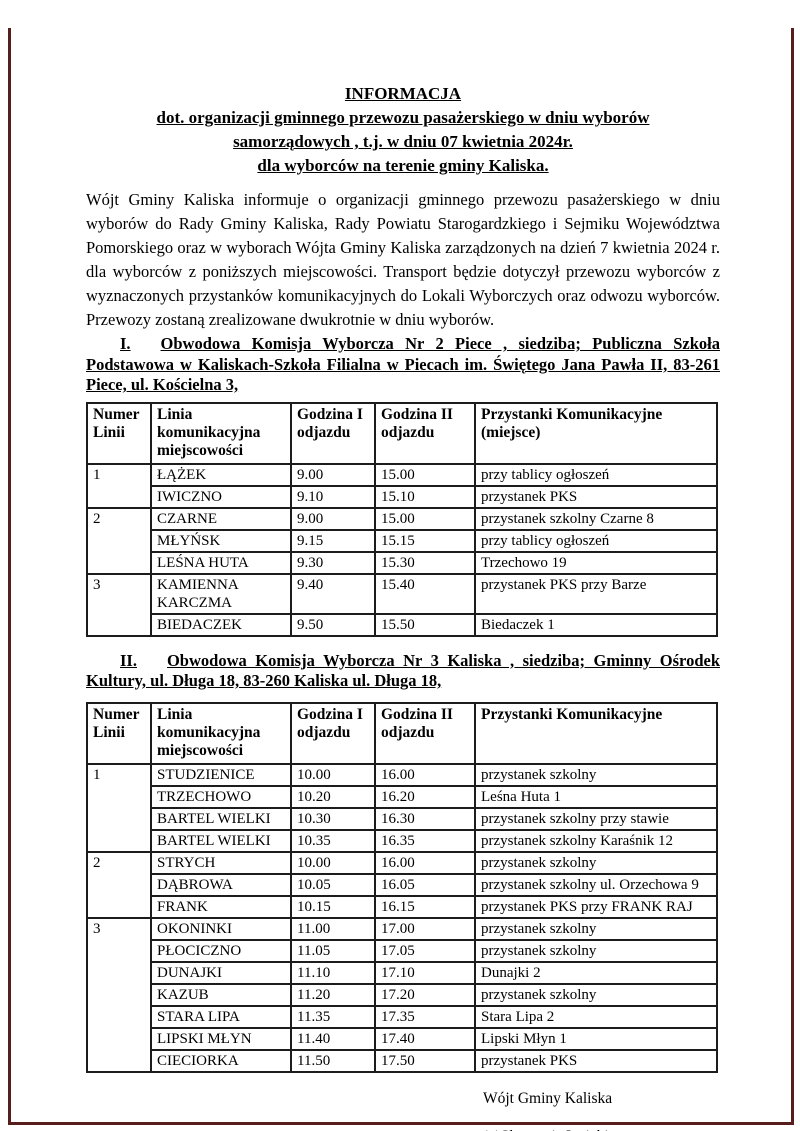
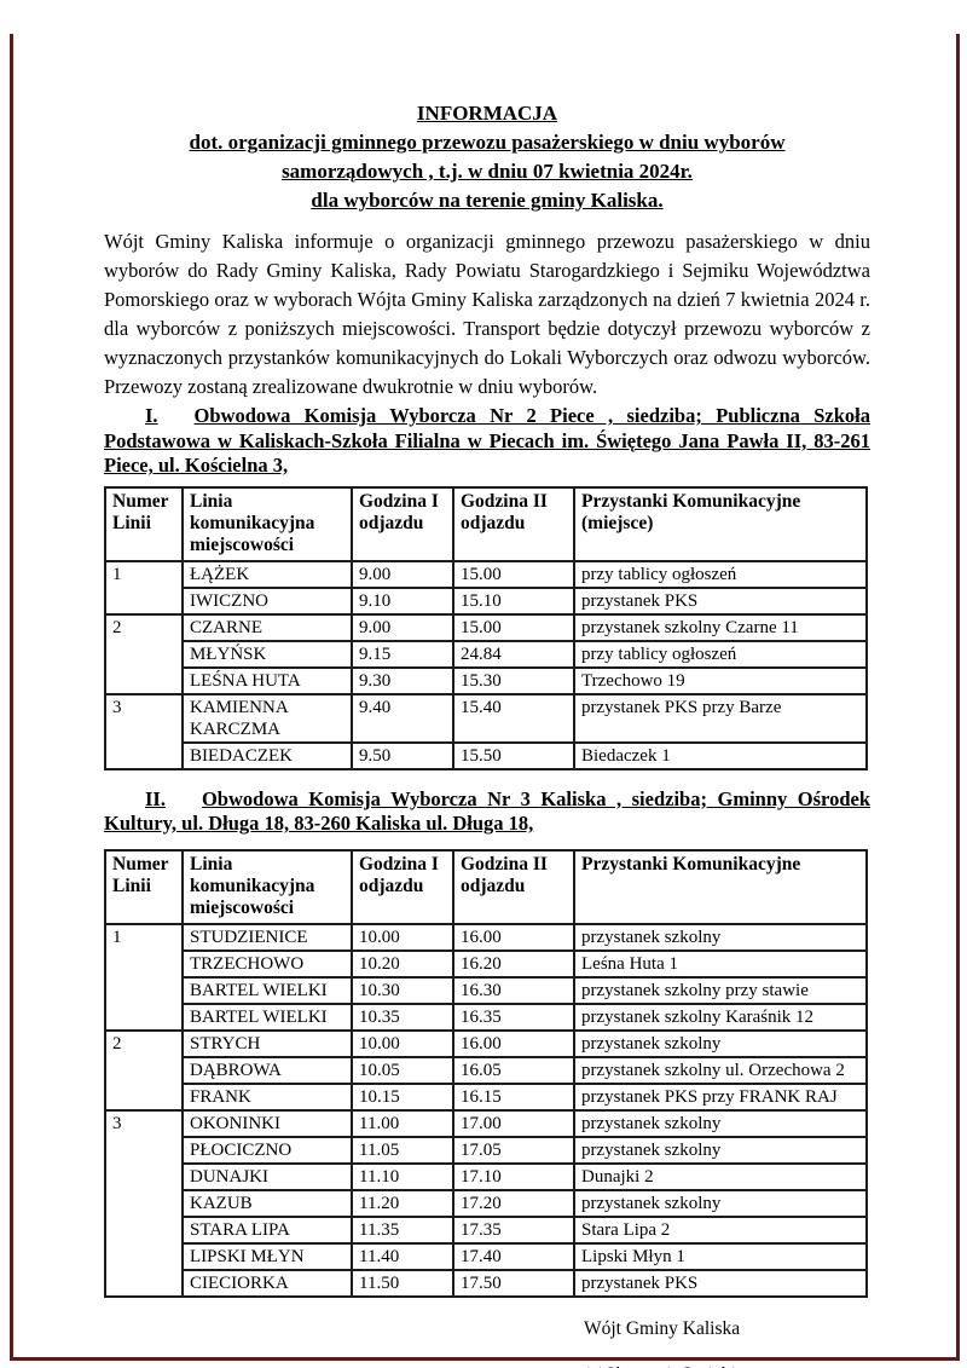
  INFORMACJA
  dot. organizacji gminnego przewozu pasażerskiego w dniu wyborów
  samorządowych , t.j. w dniu 07 kwietnia 2024r.
  dla wyborców na terenie gminy Kaliska.
  Wójt Gminy Kaliska informuje o organizacji gminnego przewozu pasażerskiego w dniu wyborów do Rady Gminy Kaliska, Rady Powiatu Starogardzkiego i Sejmiku Województwa Pomorskiego oraz w wyborach Wójta Gminy Kaliska zarządzonych na dzień 7 kwietnia 2024 r. dla wyborców z poniższych miejscowości. Transport będzie dotyczył przewozu wyborców z wyznaczonych przystanków komunikacyjnych do Lokali Wyborczych oraz odwozu wyborców. Przewozy zostaną zrealizowane dwukrotnie w dniu wyborów.
  I. Obwodowa Komisja Wyborcza Nr 2 Piece , siedziba; Publiczna Szkoła Podstawowa w Kaliskach-Szkoła Filialna w Piecach im. Świętego Jana Pawła II, 83-261 Piece, ul. Kościelna 3,
  Numer Linii	Linia komunikacyjna miejscowości	Godzina I odjazdu	Godzina II odjazdu	Przystanki Komunikacyjne (miejsce)
  1	ŁĄŻEK	9.00	15.00	przy tablicy ogłoszeń
  IWICZNO	9.10	15.10	przystanek PKS
- 2	CZARNE	9.00	15.00	przystanek szkolny Czarne 8
+ 2	CZARNE	9.00	15.00	przystanek szkolny Czarne 11
- MŁYŃSK	9.15	15.15	przy tablicy ogłoszeń
+ MŁYŃSK	9.15	24.84	przy tablicy ogłoszeń
  LEŚNA HUTA	9.30	15.30	Trzechowo 19
  3	KAMIENNA KARCZMA	9.40	15.40	przystanek PKS przy Barze
  BIEDACZEK	9.50	15.50	Biedaczek 1
  II. Obwodowa Komisja Wyborcza Nr 3 Kaliska , siedziba; Gminny Ośrodek Kultury, ul. Długa 18, 83-260 Kaliska ul. Długa 18,
  Numer Linii	Linia komunikacyjna miejscowości	Godzina I odjazdu	Godzina II odjazdu	Przystanki Komunikacyjne
  1	STUDZIENICE	10.00	16.00	przystanek szkolny
  TRZECHOWO	10.20	16.20	Leśna Huta 1
  BARTEL WIELKI	10.30	16.30	przystanek szkolny przy stawie
  BARTEL WIELKI	10.35	16.35	przystanek szkolny Karaśnik 12
  2	STRYCH	10.00	16.00	przystanek szkolny
- DĄBROWA	10.05	16.05	przystanek szkolny ul. Orzechowa 9
+ DĄBROWA	10.05	16.05	przystanek szkolny ul. Orzechowa 2
  FRANK	10.15	16.15	przystanek PKS przy FRANK RAJ
  3	OKONINKI	11.00	17.00	przystanek szkolny
  PŁOCICZNO	11.05	17.05	przystanek szkolny
  DUNAJKI	11.10	17.10	Dunajki 2
  KAZUB	11.20	17.20	przystanek szkolny
  STARA LIPA	11.35	17.35	Stara Lipa 2
  LIPSKI MŁYN	11.40	17.40	Lipski Młyn 1
  CIECIORKA	11.50	17.50	przystanek PKS
  Wójt Gminy Kaliska
